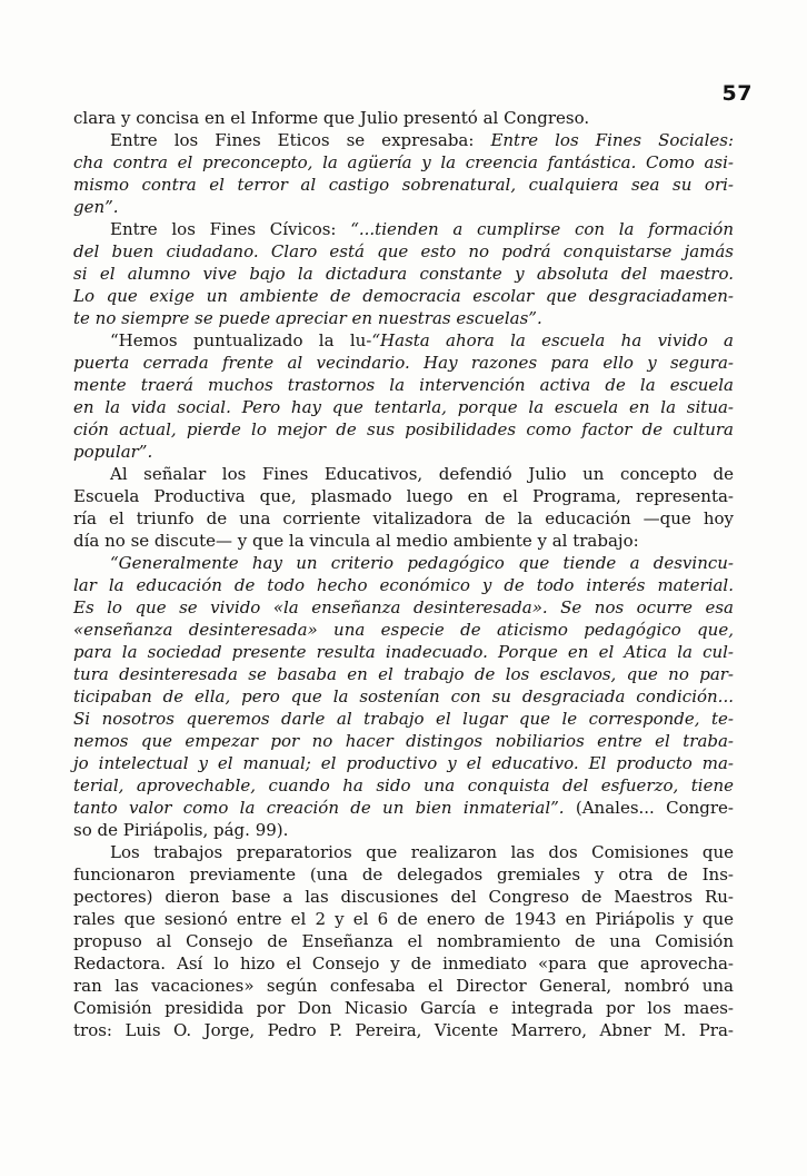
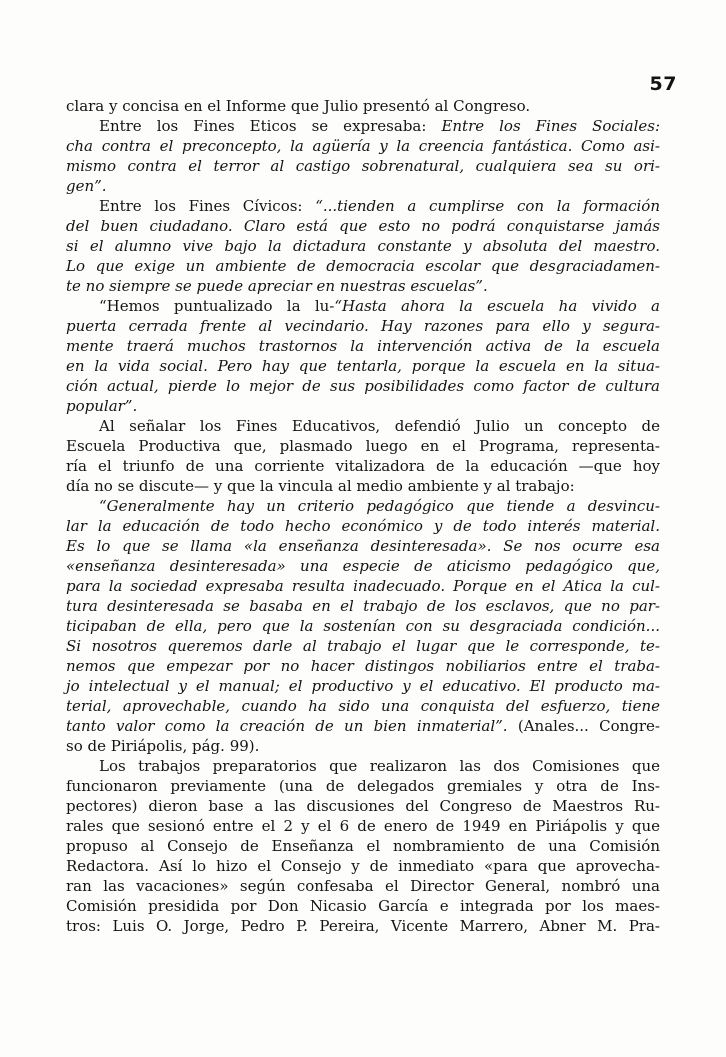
  57
  clara y concisa en el Informe que Julio presentó al Congreso.
  Entre los Fines Eticos se expresaba: Entre los Fines Sociales:
  cha contra el preconcepto, la agüería y la creencia fantástica. Como asi-
  mismo contra el terror al castigo sobrenatural, cualquiera sea su ori-
  gen”.
  Entre los Fines Cívicos: “...tienden a cumplirse con la formación
  del buen ciudadano. Claro está que esto no podrá conquistarse jamás
  si el alumno vive bajo la dictadura constante y absoluta del maestro.
  Lo que exige un ambiente de democracia escolar que desgraciadamen-
  te no siempre se puede apreciar en nuestras escuelas”.
  “Hemos puntualizado la lu-“Hasta ahora la escuela ha vivido a
  puerta cerrada frente al vecindario. Hay razones para ello y segura-
  mente traerá muchos trastornos la intervención activa de la escuela
  en la vida social. Pero hay que tentarla, porque la escuela en la situa-
  ción actual, pierde lo mejor de sus posibilidades como factor de cultura
  popular”.
  Al señalar los Fines Educativos, defendió Julio un concepto de
  Escuela Productiva que, plasmado luego en el Programa, representa-
  ría el triunfo de una corriente vitalizadora de la educación —que hoy
  día no se discute— y que la vincula al medio ambiente y al trabajo:
  “Generalmente hay un criterio pedagógico que tiende a desvincu-
  lar la educación de todo hecho económico y de todo interés material.
- Es lo que se vivido «la enseñanza desinteresada». Se nos ocurre esa
+ Es lo que se llama «la enseñanza desinteresada». Se nos ocurre esa
  «enseñanza desinteresada» una especie de aticismo pedagógico que,
- para la sociedad presente resulta inadecuado. Porque en el Atica la cul-
+ para la sociedad expresaba resulta inadecuado. Porque en el Atica la cul-
  tura desinteresada se basaba en el trabajo de los esclavos, que no par-
  ticipaban de ella, pero que la sostenían con su desgraciada condición...
  Si nosotros queremos darle al trabajo el lugar que le corresponde, te-
  nemos que empezar por no hacer distingos nobiliarios entre el traba-
  jo intelectual y el manual; el productivo y el educativo. El producto ma-
  terial, aprovechable, cuando ha sido una conquista del esfuerzo, tiene
  tanto valor como la creación de un bien inmaterial”. (Anales... Congre-
  so de Piriápolis, pág. 99).
  Los trabajos preparatorios que realizaron las dos Comisiones que
  funcionaron previamente (una de delegados gremiales y otra de Ins-
  pectores) dieron base a las discusiones del Congreso de Maestros Ru-
- rales que sesionó entre el 2 y el 6 de enero de 1943 en Piriápolis y que
+ rales que sesionó entre el 2 y el 6 de enero de 1949 en Piriápolis y que
  propuso al Consejo de Enseñanza el nombramiento de una Comisión
  Redactora. Así lo hizo el Consejo y de inmediato «para que aprovecha-
  ran las vacaciones» según confesaba el Director General, nombró una
  Comisión presidida por Don Nicasio García e integrada por los maes-
  tros: Luis O. Jorge, Pedro P. Pereira, Vicente Marrero, Abner M. Pra-
